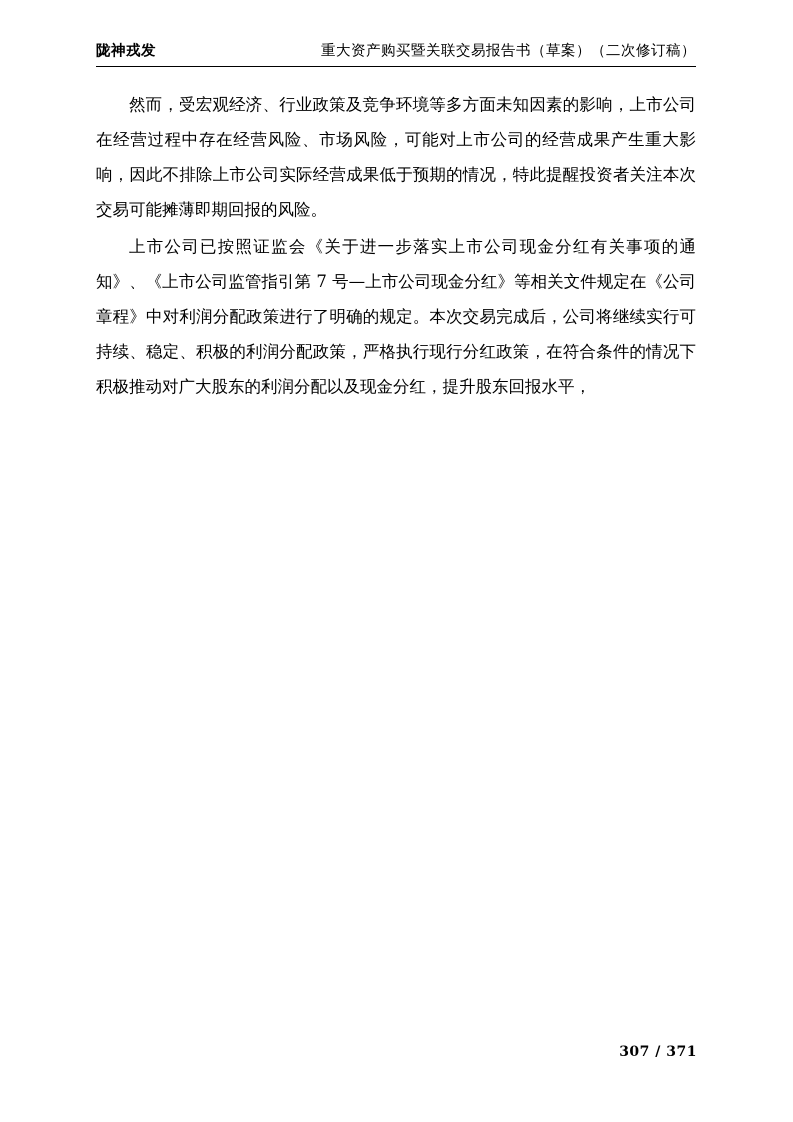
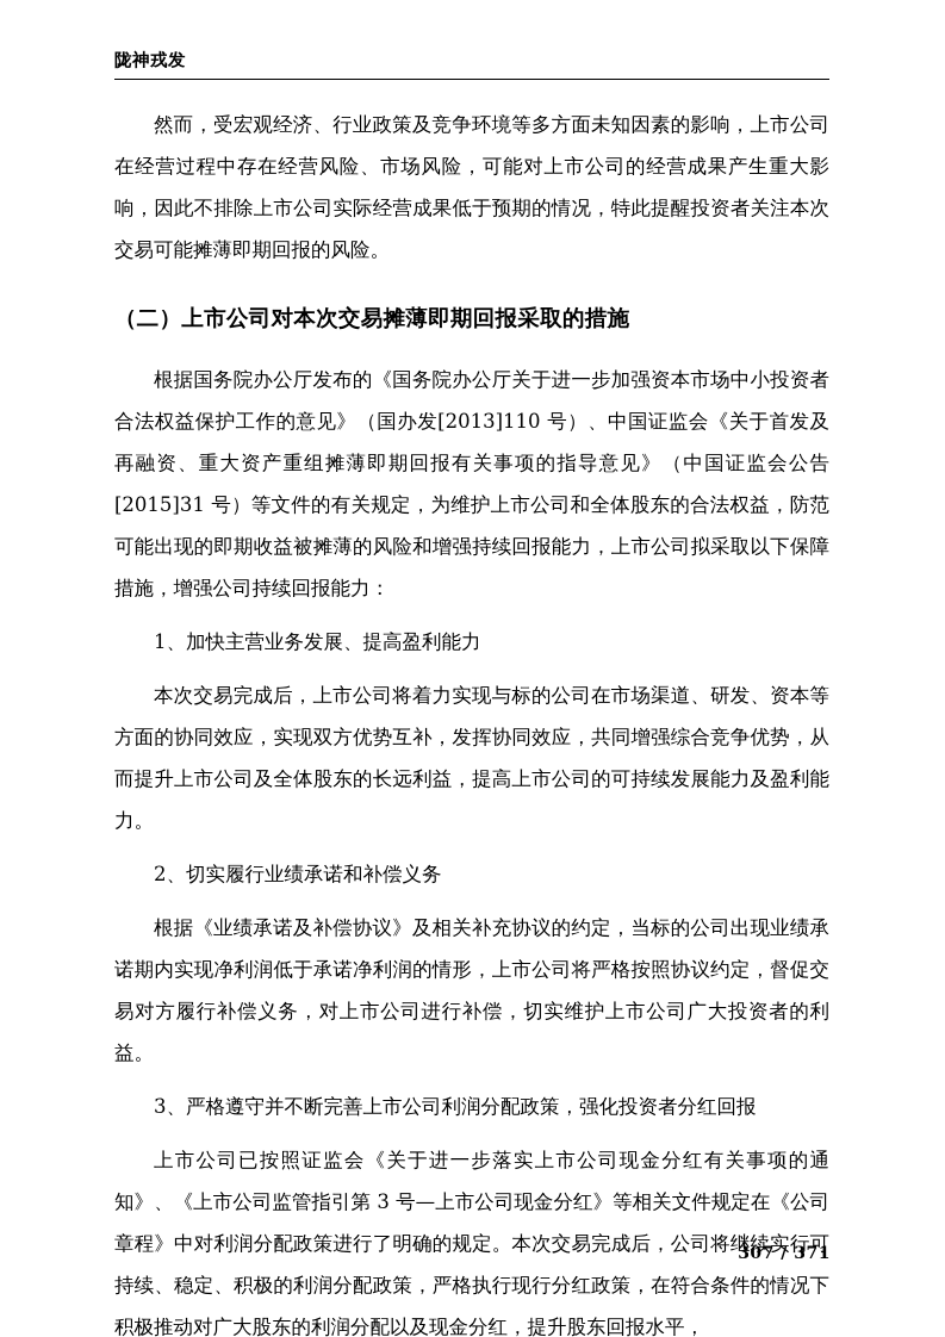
  陇神戎发
- 重大资产购买暨关联交易报告书（草案）（二次修订稿）
  然而，受宏观经济、行业政策及竞争环境等多方面未知因素的影响，上市公司在经营过程中存在经营风险、市场风险，可能对上市公司的经营成果产生重大影响，因此不排除上市公司实际经营成果低于预期的情况，特此提醒投资者关注本次交易可能摊薄即期回报的风险。
+ （二）上市公司对本次交易摊薄即期回报采取的措施
+ 根据国务院办公厅发布的《国务院办公厅关于进一步加强资本市场中小投资者合法权益保护工作的意见》（国办发[2013]110 号）、中国证监会《关于首发及再融资、重大资产重组摊薄即期回报有关事项的指导意见》（中国证监会公告[2015]31 号）等文件的有关规定，为维护上市公司和全体股东的合法权益，防范可能出现的即期收益被摊薄的风险和增强持续回报能力，上市公司拟采取以下保障措施，增强公司持续回报能力：
+ 1、加快主营业务发展、提高盈利能力
+ 本次交易完成后，上市公司将着力实现与标的公司在市场渠道、研发、资本等方面的协同效应，实现双方优势互补，发挥协同效应，共同增强综合竞争优势，从而提升上市公司及全体股东的长远利益，提高上市公司的可持续发展能力及盈利能力。
+ 2、切实履行业绩承诺和补偿义务
+ 根据《业绩承诺及补偿协议》及相关补充协议的约定，当标的公司出现业绩承诺期内实现净利润低于承诺净利润的情形，上市公司将严格按照协议约定，督促交易对方履行补偿义务，对上市公司进行补偿，切实维护上市公司广大投资者的利益。
+ 3、严格遵守并不断完善上市公司利润分配政策，强化投资者分红回报
- 上市公司已按照证监会《关于进一步落实上市公司现金分红有关事项的通知》、《上市公司监管指引第 7 号—上市公司现金分红》等相关文件规定在《公司章程》中对利润分配政策进行了明确的规定。本次交易完成后，公司将继续实行可持续、稳定、积极的利润分配政策，严格执行现行分红政策，在符合条件的情况下积极推动对广大股东的利润分配以及现金分红，提升股东回报水平，
+ 上市公司已按照证监会《关于进一步落实上市公司现金分红有关事项的通知》、《上市公司监管指引第 3 号—上市公司现金分红》等相关文件规定在《公司章程》中对利润分配政策进行了明确的规定。本次交易完成后，公司将继续实行可持续、稳定、积极的利润分配政策，严格执行现行分红政策，在符合条件的情况下积极推动对广大股东的利润分配以及现金分红，提升股东回报水平，
  307 / 371
